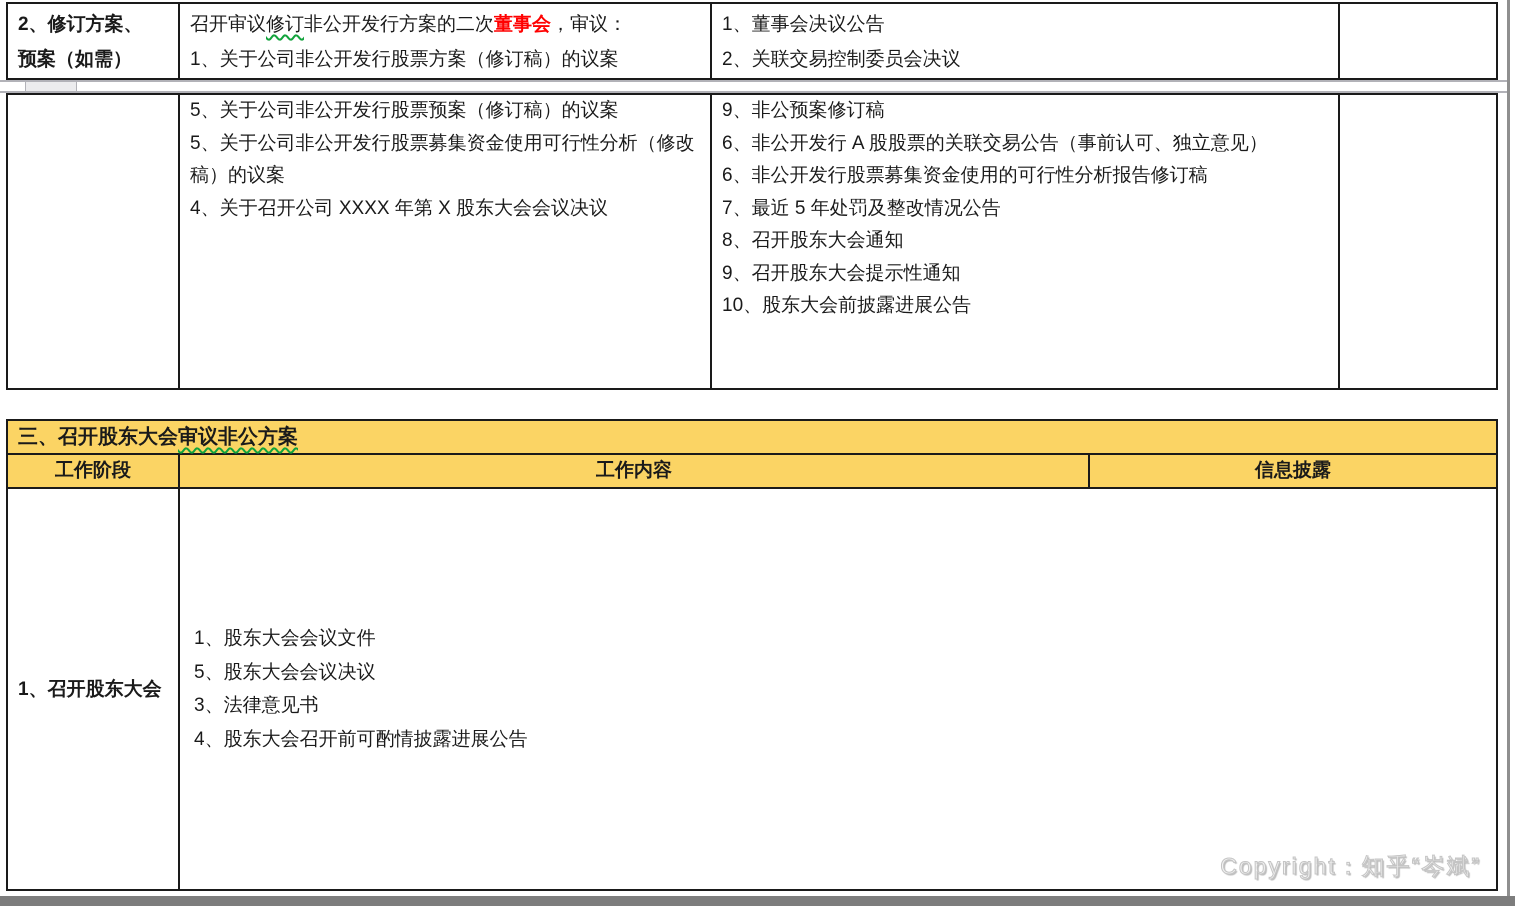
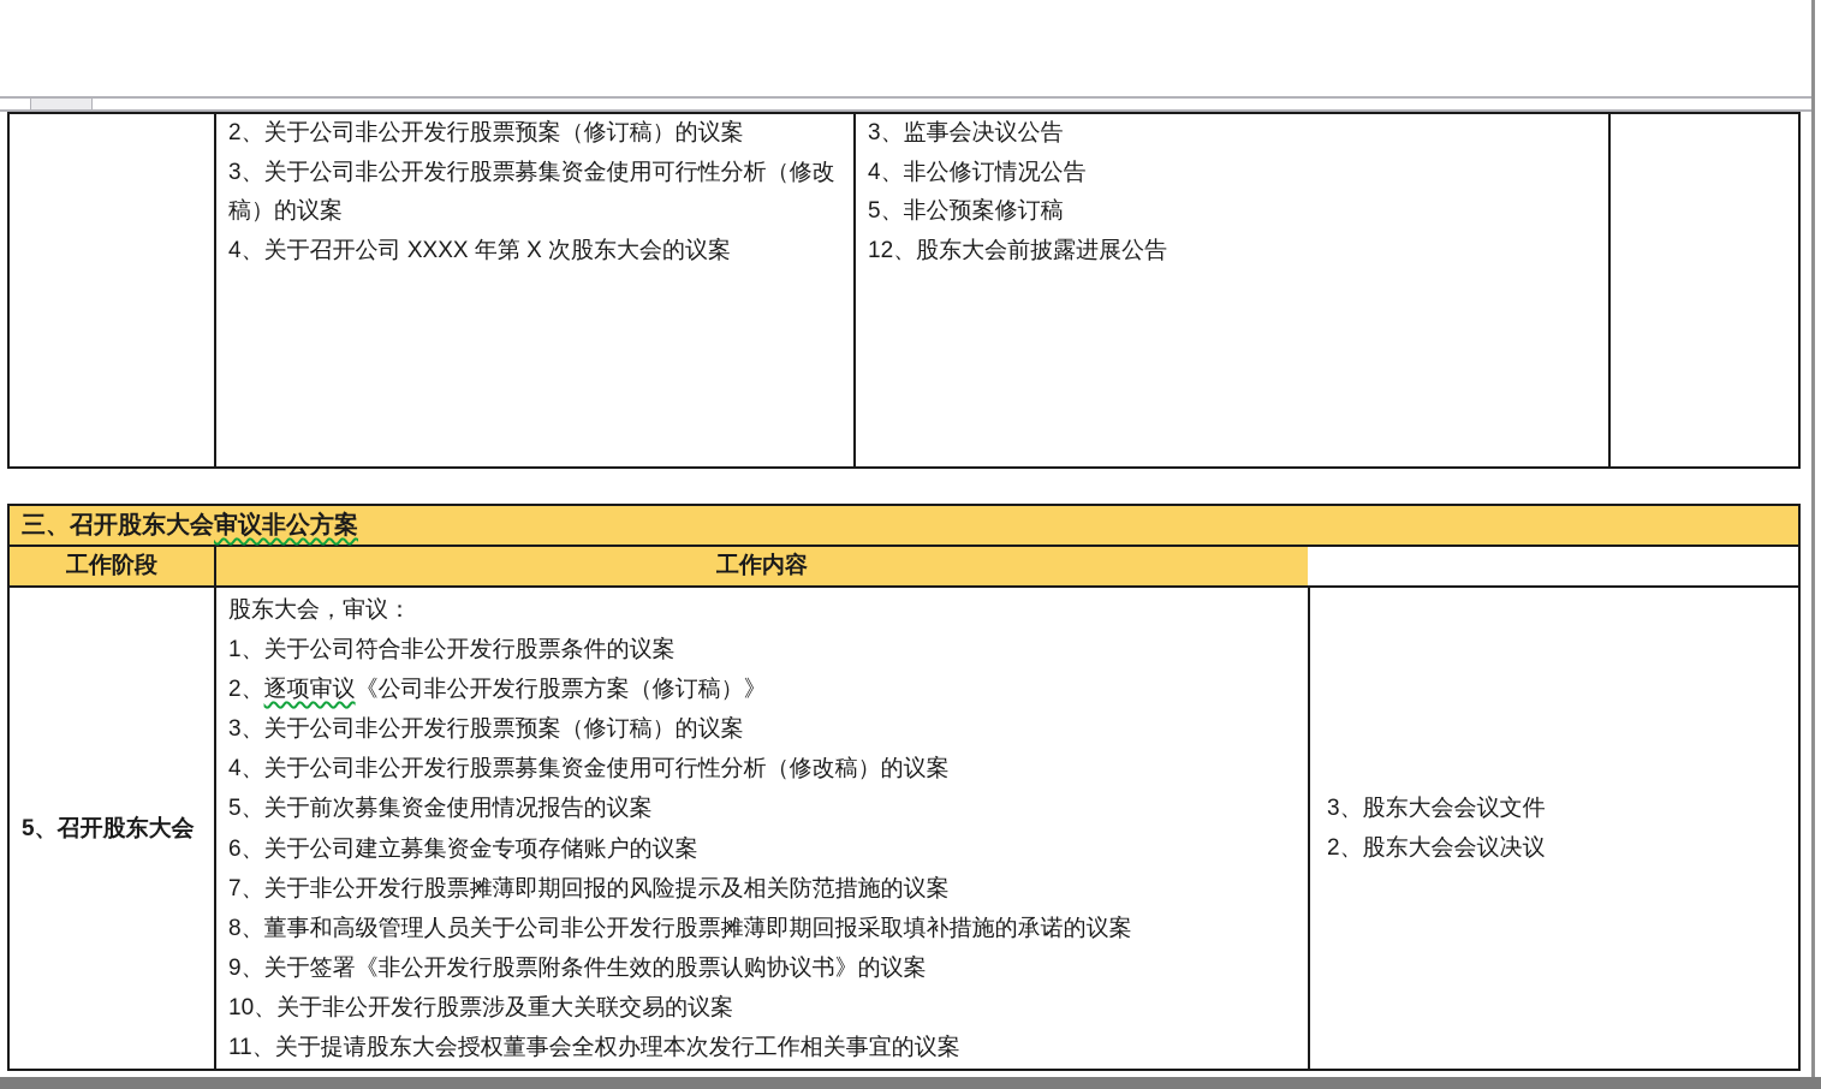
- 2、修订方案、预案（如需）
- 召开审议修订非公开发行方案的二次董事会，审议：
- 1、关于公司非公开发行股票方案（修订稿）的议案
- 1、董事会决议公告
- 2、关联交易控制委员会决议
- 5、关于公司非公开发行股票预案（修订稿）的议案
+ 2、关于公司非公开发行股票预案（修订稿）的议案
- 5、关于公司非公开发行股票募集资金使用可行性分析（修改稿）的议案
+ 3、关于公司非公开发行股票募集资金使用可行性分析（修改稿）的议案
- 4、关于召开公司 XXXX 年第 X 股东大会会议决议
+ 4、关于召开公司 XXXX 年第 X 次股东大会的议案
+ 3、监事会决议公告
+ 4、非公修订情况公告
- 9、非公预案修订稿
+ 5、非公预案修订稿
- 6、非公开发行 A 股股票的关联交易公告（事前认可、独立意见）
- 6、非公开发行股票募集资金使用的可行性分析报告修订稿
- 7、最近 5 年处罚及整改情况公告
- 8、召开股东大会通知
- 9、召开股东大会提示性通知
- 10、股东大会前披露进展公告
+ 12、股东大会前披露进展公告
  三、召开股东大会审议非公方案
  工作阶段
  工作内容
- 信息披露
- 1、召开股东大会
+ 5、召开股东大会
+ 股东大会，审议：
+ 1、关于公司符合非公开发行股票条件的议案
+ 2、逐项审议《公司非公开发行股票方案（修订稿）》
+ 3、关于公司非公开发行股票预案（修订稿）的议案
+ 4、关于公司非公开发行股票募集资金使用可行性分析（修改稿）的议案
+ 5、关于前次募集资金使用情况报告的议案
+ 6、关于公司建立募集资金专项存储账户的议案
+ 7、关于非公开发行股票摊薄即期回报的风险提示及相关防范措施的议案
+ 8、董事和高级管理人员关于公司非公开发行股票摊薄即期回报采取填补措施的承诺的议案
+ 9、关于签署《非公开发行股票附条件生效的股票认购协议书》的议案
+ 10、关于非公开发行股票涉及重大关联交易的议案
+ 11、关于提请股东大会授权董事会全权办理本次发行工作相关事宜的议案
- 1、股东大会会议文件
+ 3、股东大会会议文件
- 5、股东大会会议决议
+ 2、股东大会会议决议
- 3、法律意见书
- 4、股东大会召开前可酌情披露进展公告
- Copyright：知乎“岑斌”
